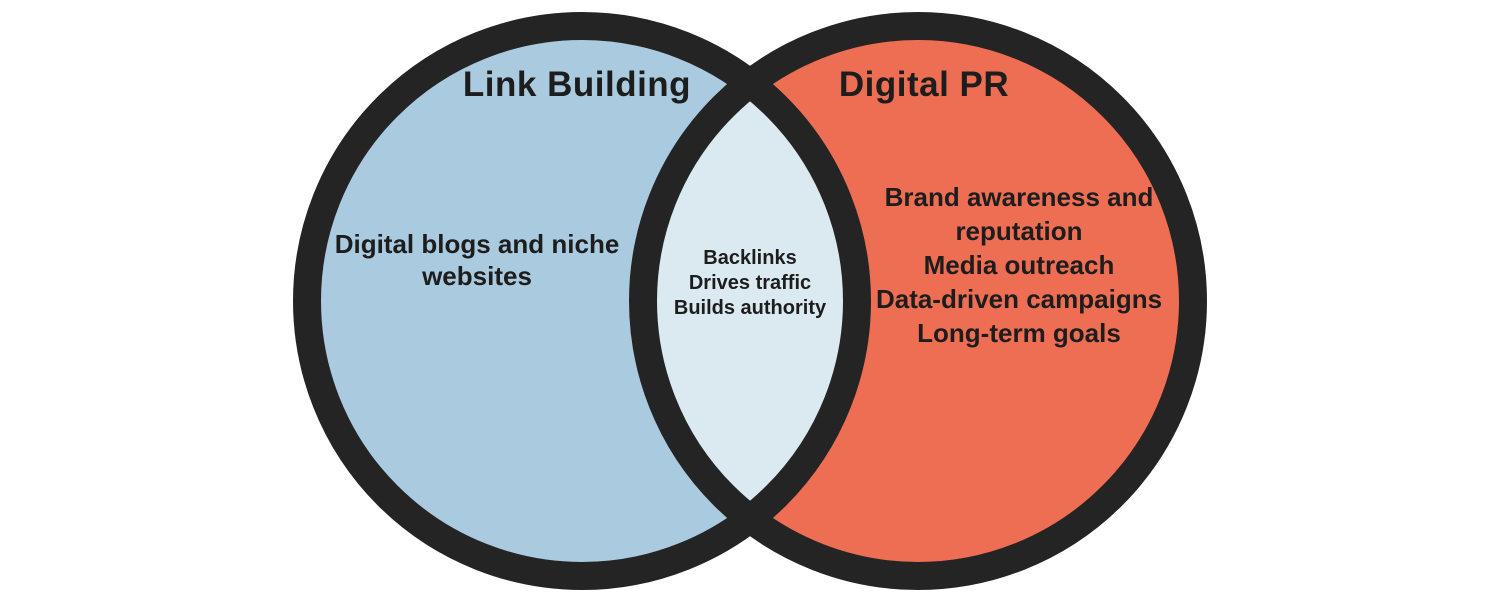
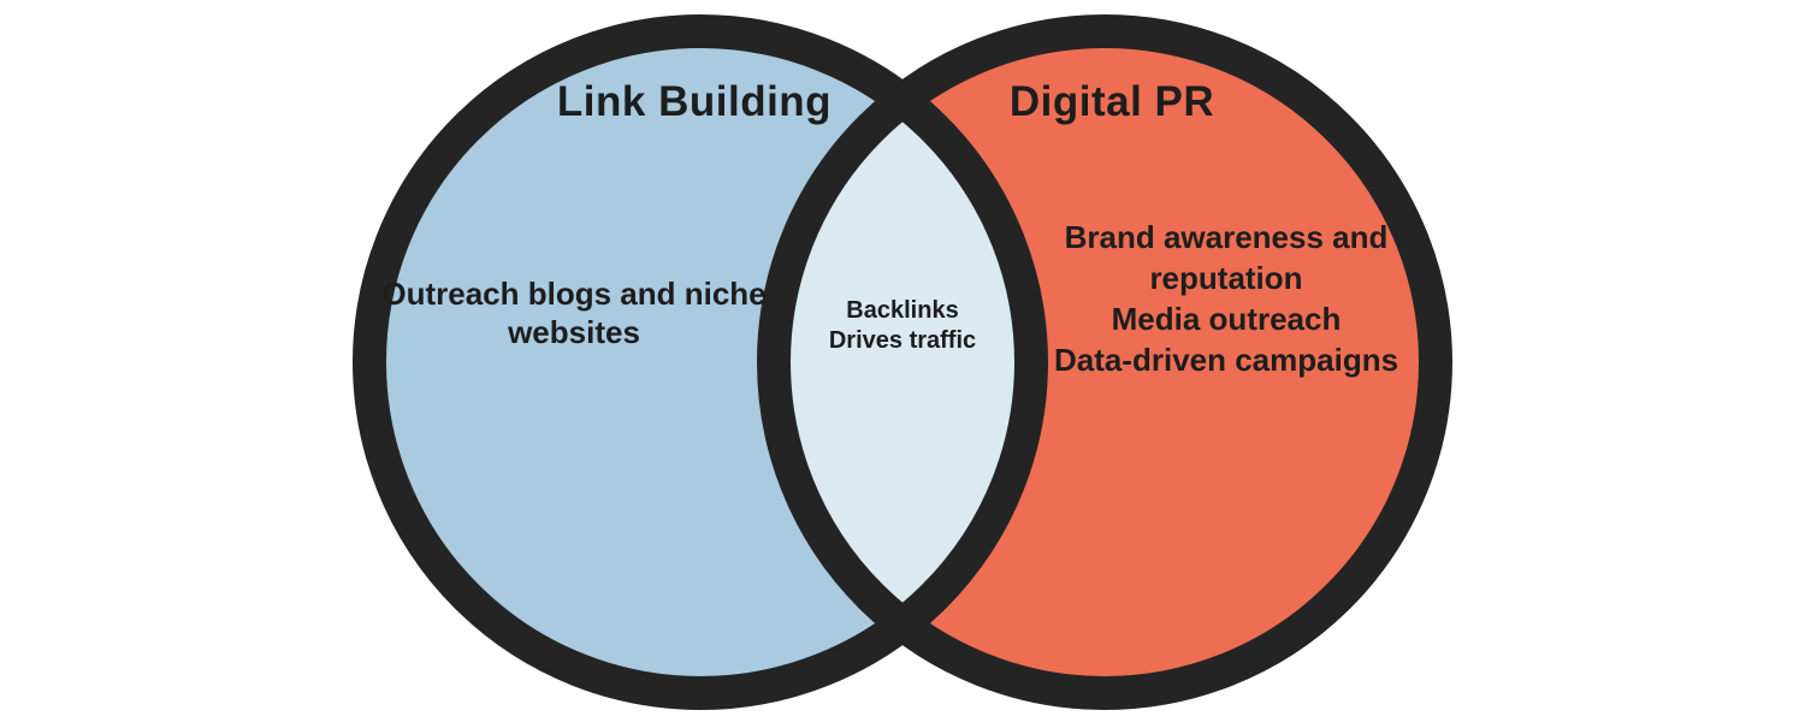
  Link Building
  Digital PR
- Digital blogs and niche websites
+ Outreach blogs and niche websites
  Backlinks
  Drives traffic
- Builds authority
  Brand awareness and reputation
  Media outreach
  Data-driven campaigns
- Long-term goals
